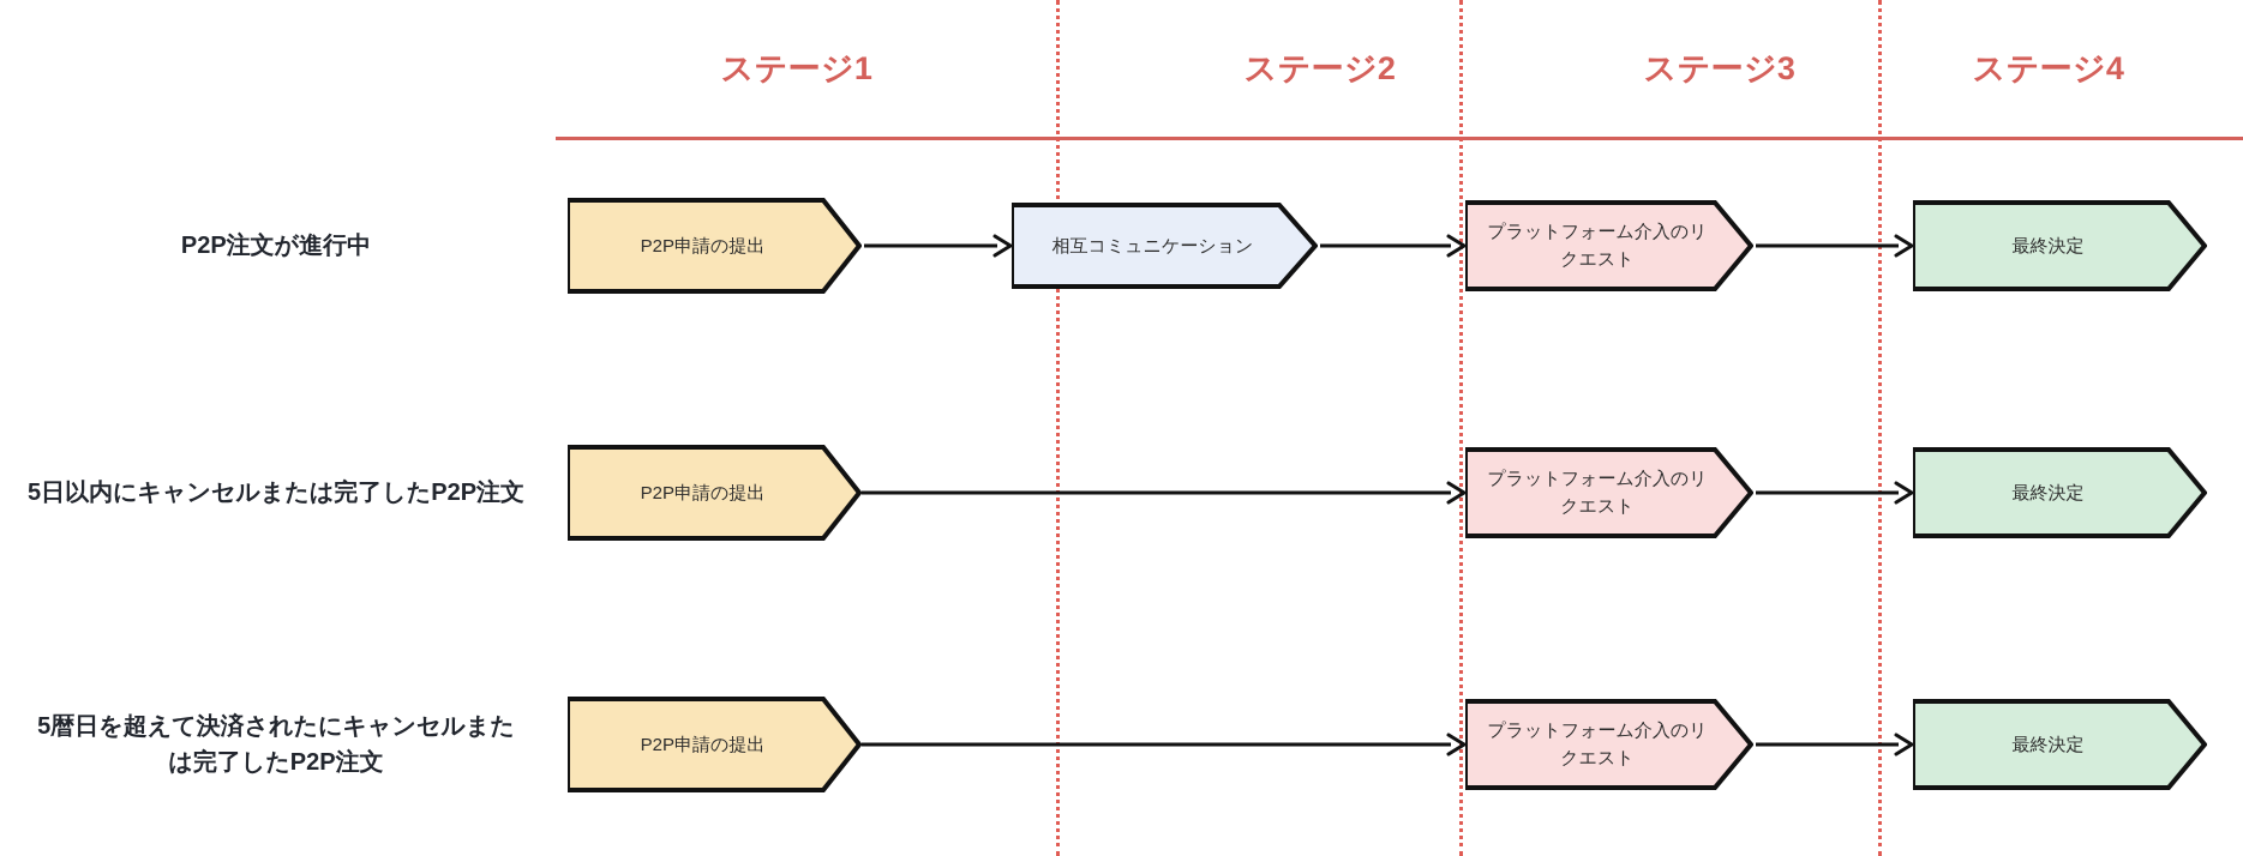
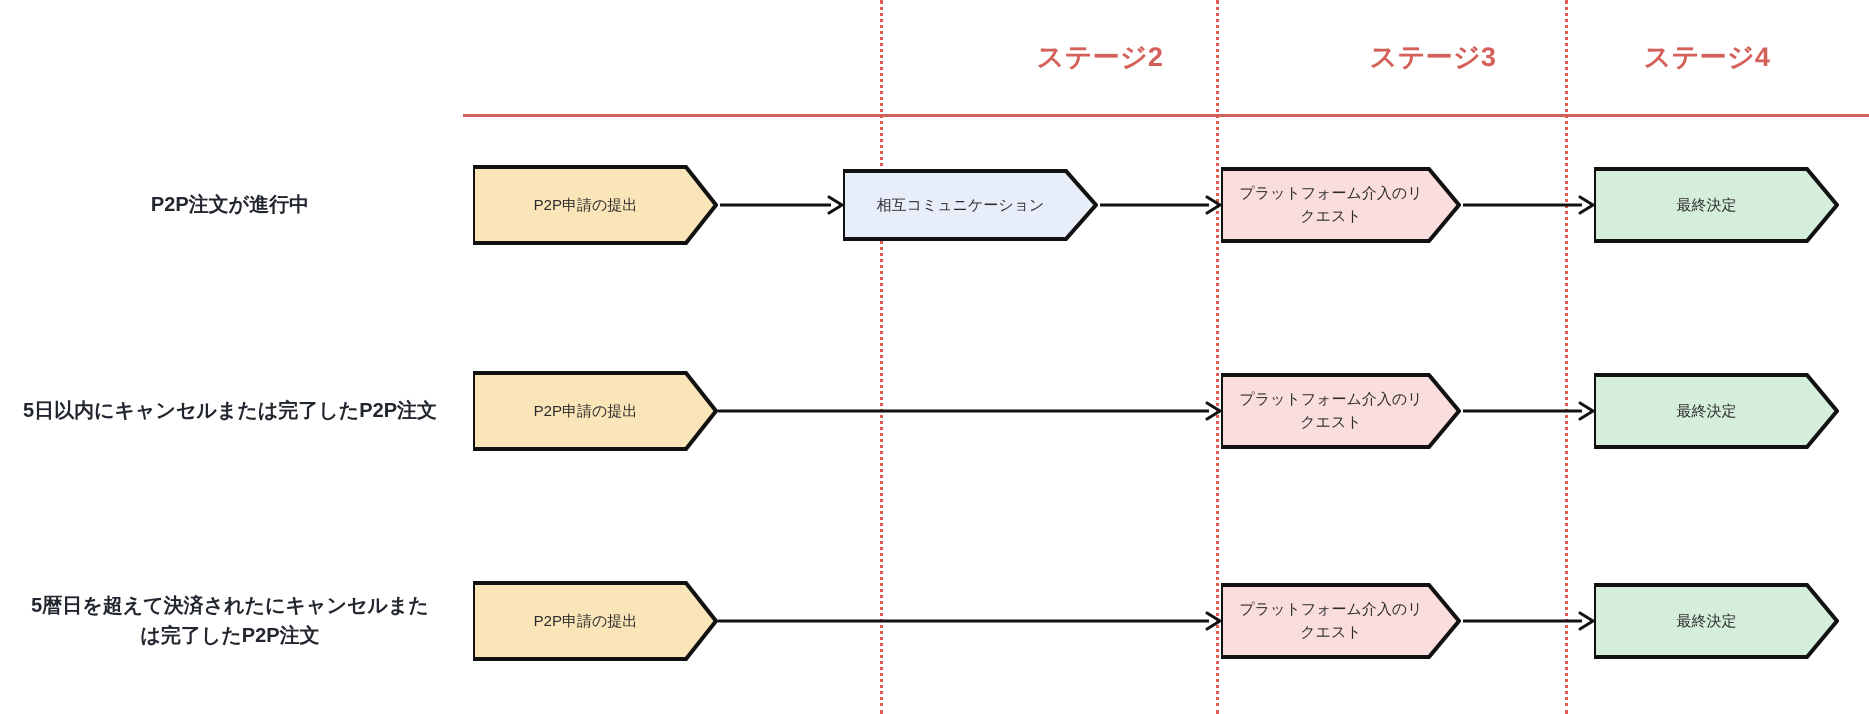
- ステージ1
  ステージ2
  ステージ3
  ステージ4
  P2P注文が進行中
  P2P申請の提出
  相互コミュニケーション
  プラットフォーム介入のリ
  クエスト
  最終決定
  5日以内にキャンセルまたは完了したP2P注文
  P2P申請の提出
  プラットフォーム介入のリ
  クエスト
  最終決定
  5暦日を超えて決済されたにキャンセルまた
  は完了したP2P注文
  P2P申請の提出
  プラットフォーム介入のリ
  クエスト
  最終決定
